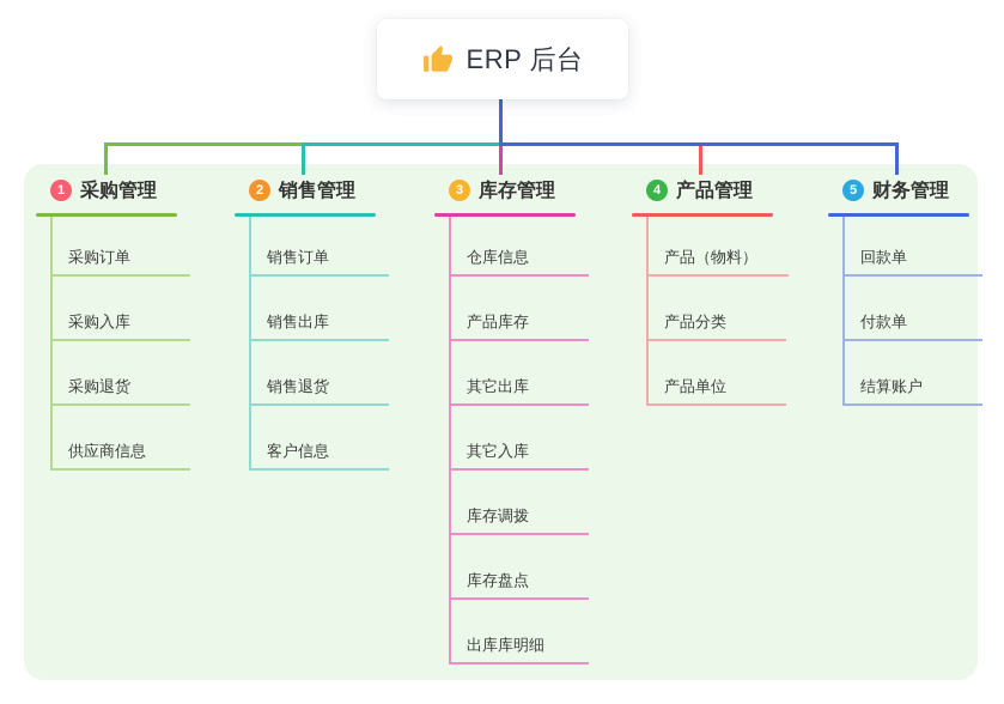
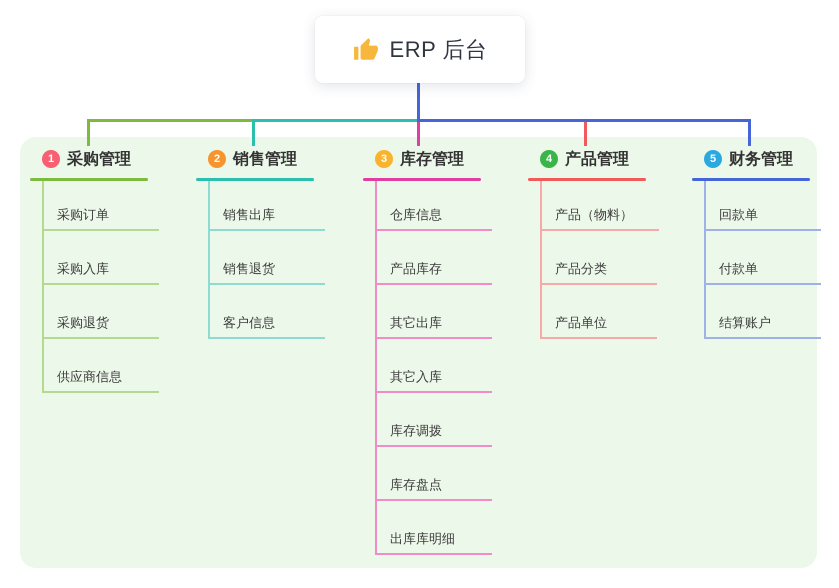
  ERP 后台
  1
  采购管理
  采购订单
  采购入库
  采购退货
  供应商信息
  2
  销售管理
- 销售订单
  销售出库
  销售退货
  客户信息
  3
  库存管理
  仓库信息
  产品库存
  其它出库
  其它入库
  库存调拨
  库存盘点
  出库库明细
  4
  产品管理
  产品（物料）
  产品分类
  产品单位
  5
  财务管理
  回款单
  付款单
  结算账户
